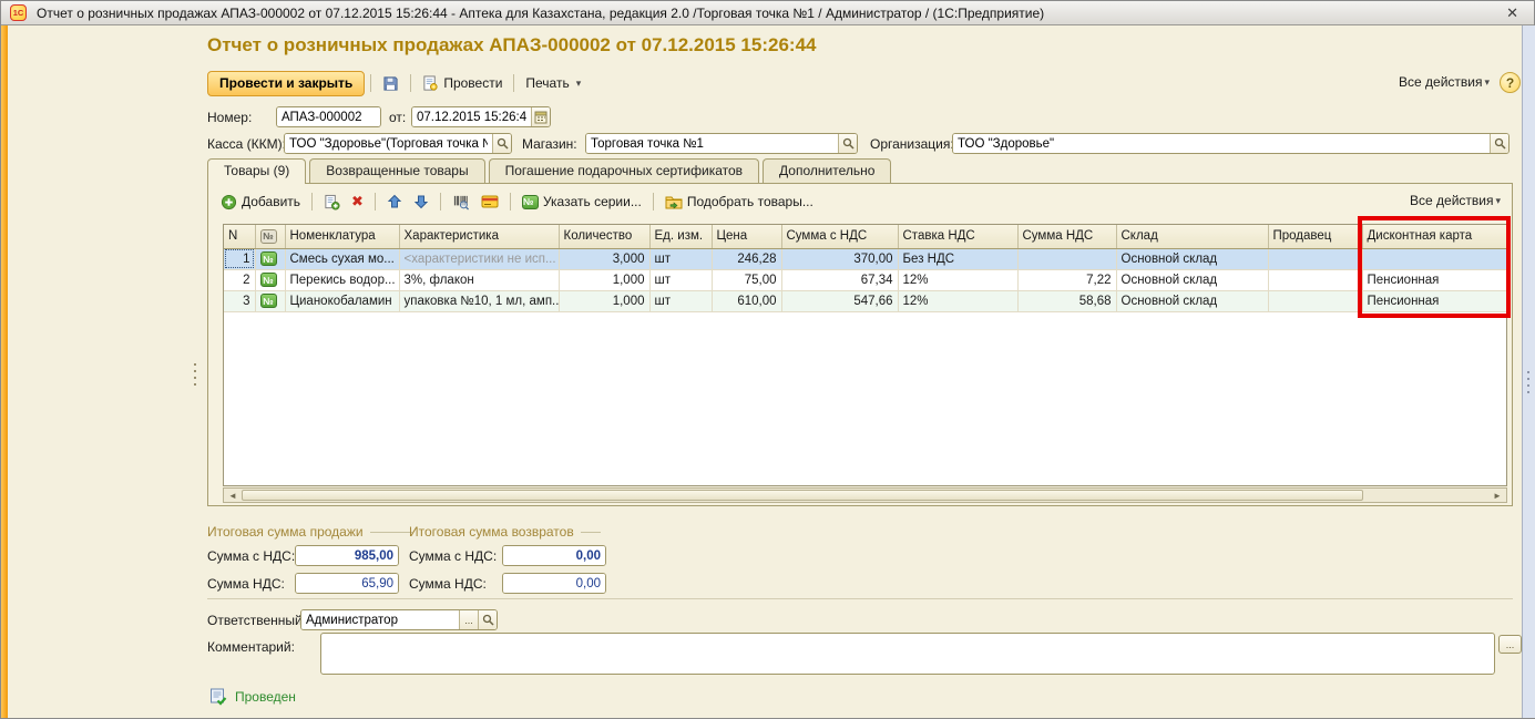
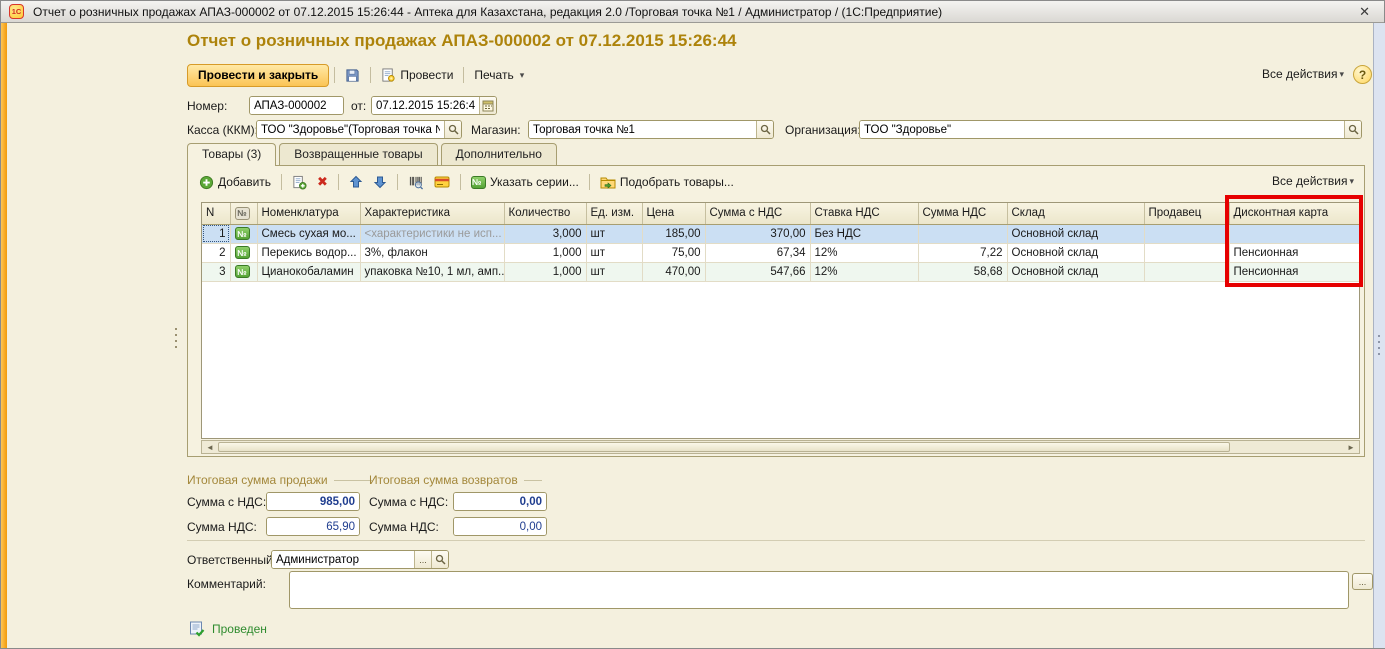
  1С
  Отчет о розничных продажах АПАЗ-000002 от 07.12.2015 15:26:44 - Аптека для Казахстана, редакция 2.0 /Торговая точка №1 / Администратор / (1С:Предприятие)
  ✕
  Отчет о розничных продажах АПАЗ-000002 от 07.12.2015 15:26:44
  Провести и закрыть
  Провести
  Печать
  ▾
  Все действия
  ▾
  ?
  Номер:
  АПАЗ-000002
  от:
  07.12.2015 15:26:4
  Касса (ККМ)
  ТОО "Здоровье"(Торговая точка
  Магазин:
  Торговая точка №1
  Организация
  ТОО "Здоровье"
- Товары (9)
+ Товары (3)
  Возвращенные товары
- Погашение подарочных сертификатов
  Дополнительно
  Добавить
  ✖
  №
  Указать серии...
  Подобрать товары...
  Все действия
  ▾
  N	№	Номенклатура	Характеристика	Количество	Ед. изм.	Цена	Сумма с НДС	Ставка НДС	Сумма НДС	Склад	Продавец	Дисконтная карта
- 1	№	Смесь сухая мо...	<характеристики не исп...	3,000	шт	246,28	370,00	Без НДС		Основной склад
+ 1	№	Смесь сухая мо...	<характеристики не исп...	3,000	шт	185,00	370,00	Без НДС		Основной склад
  2	№	Перекись водор...	3%, флакон	1,000	шт	75,00	67,34	12%	7,22	Основной склад		Пенсионная
- 3	№	Цианокобаламин	упаковка №10, 1 мл, амп..	1,000	шт	610,00	547,66	12%	58,68	Основной склад		Пенсионная
+ 3	№	Цианокобаламин	упаковка №10, 1 мл, амп..	1,000	шт	470,00	547,66	12%	58,68	Основной склад		Пенсионная
  ◄
  ►
  Итоговая сумма продажи
  Итоговая сумма возвратов
  Сумма с НДС:
  985,00
  Сумма НДС:
  65,90
  Сумма с НДС:
  0,00
  Сумма НДС:
  0,00
  Ответственный
  Администратор
  ...
  Комментарий:
  ...
  Проведен
